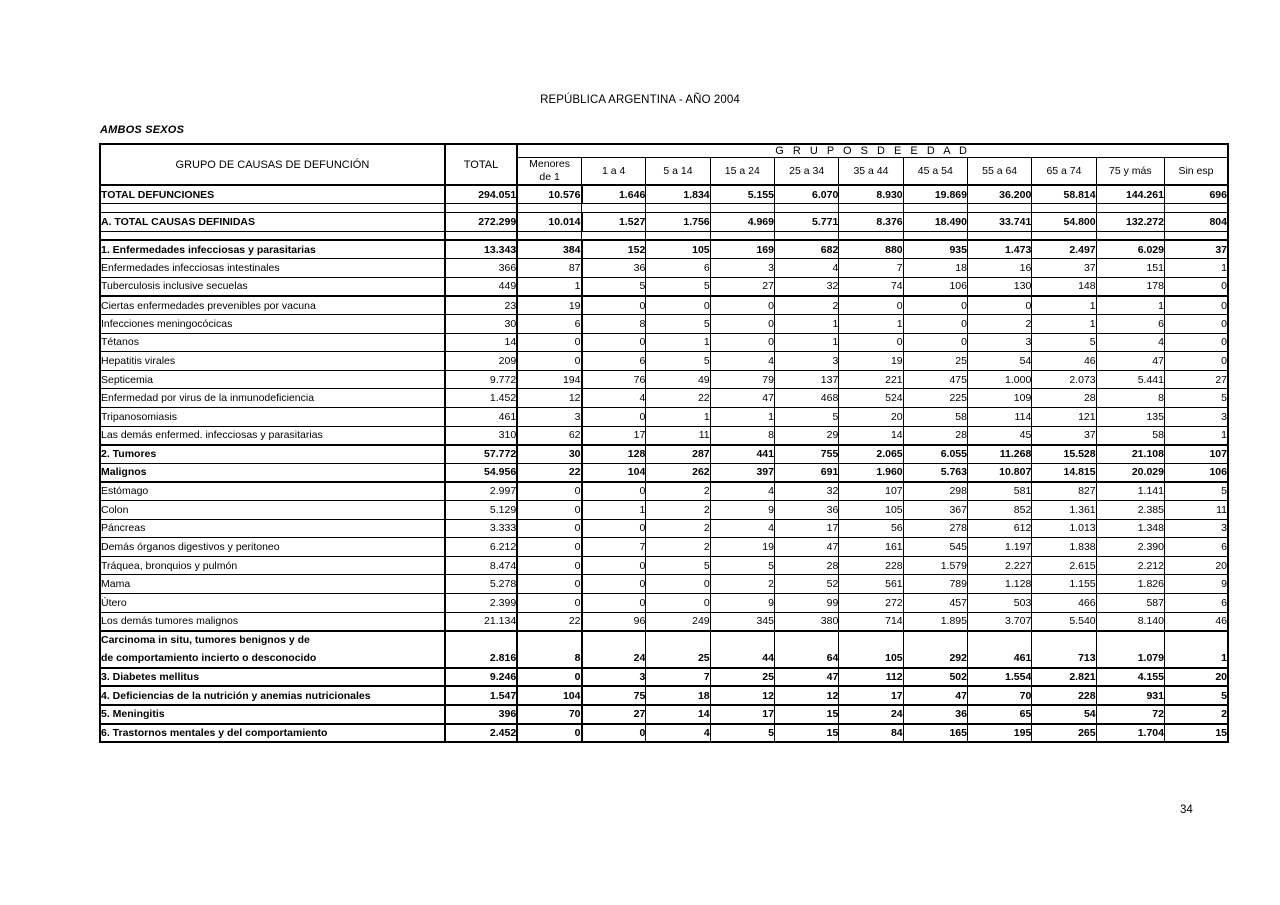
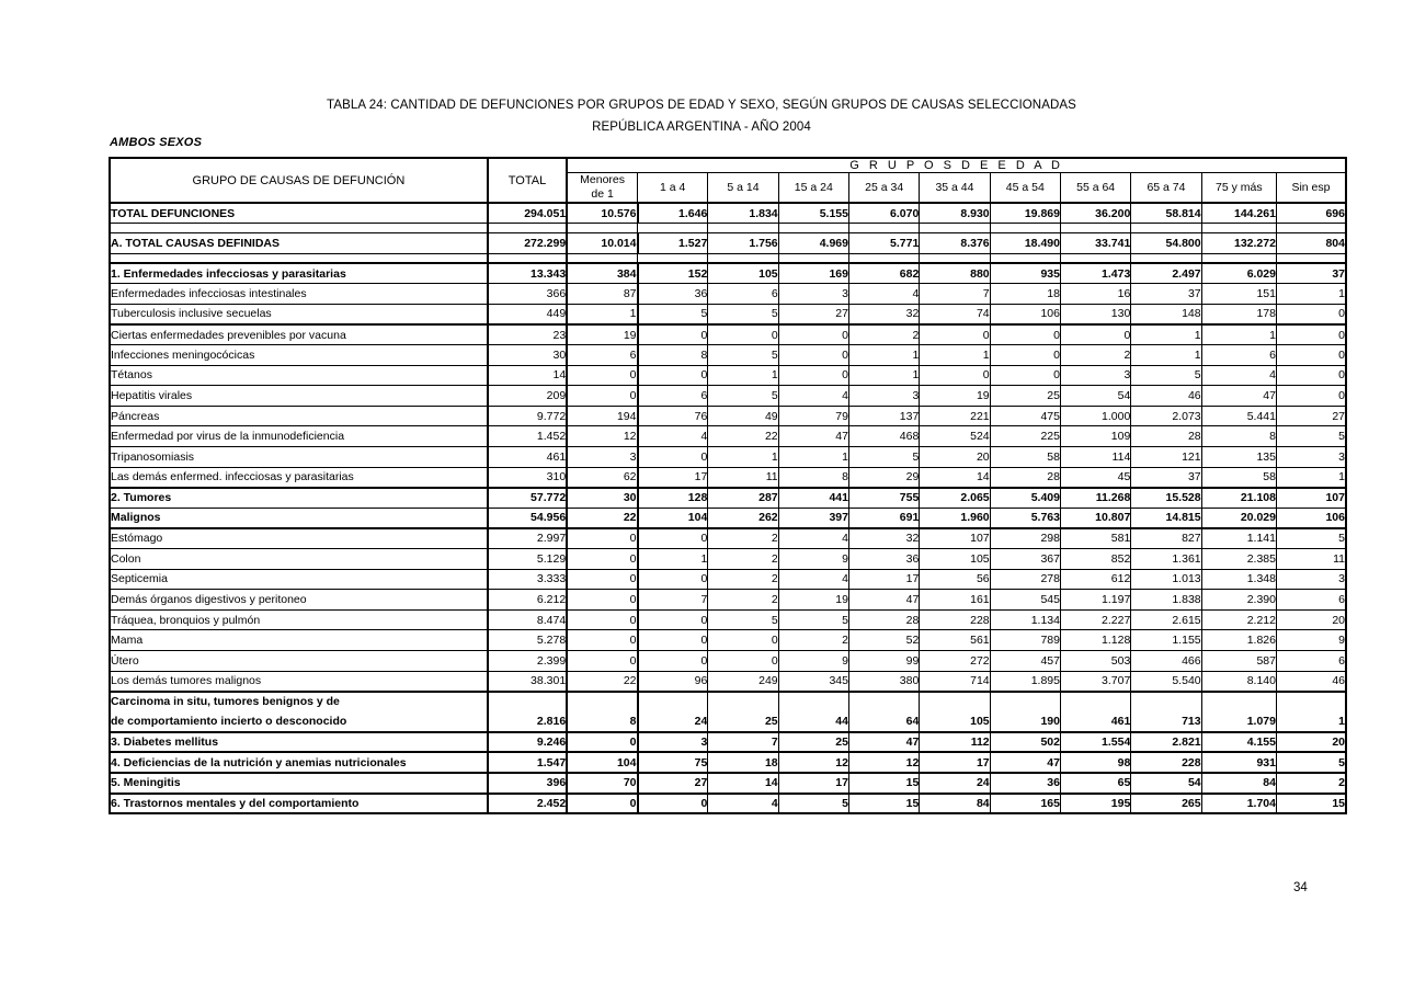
+ TABLA 24: CANTIDAD DE DEFUNCIONES POR GRUPOS DE EDAD Y SEXO, SEGÚN GRUPOS DE CAUSAS SELECCIONADAS
  REPÚBLICA ARGENTINA - AÑO 2004
  AMBOS SEXOS
  GRUPO DE CAUSAS DE DEFUNCIÓN	TOTAL	G R U P O S D E E D A D
  Menores de 1	1 a 4	5 a 14	15 a 24	25 a 34	35 a 44	45 a 54	55 a 64	65 a 74	75 y más	Sin esp
  TOTAL DEFUNCIONES	294.051	10.576	1.646	1.834	5.155	6.070	8.930	19.869	36.200	58.814	144.261	696
  A. TOTAL CAUSAS DEFINIDAS	272.299	10.014	1.527	1.756	4.969	5.771	8.376	18.490	33.741	54.800	132.272	804
  1. Enfermedades infecciosas y parasitarias	13.343	384	152	105	169	682	880	935	1.473	2.497	6.029	37
  Enfermedades infecciosas intestinales	366	87	36	6	3	4	7	18	16	37	151	1
  Tuberculosis inclusive secuelas	449	1	5	5	27	32	74	106	130	148	178	0
  Ciertas enfermedades prevenibles por vacuna	23	19	0	0	0	2	0	0	0	1	1	0
  Infecciones meningocócicas	30	6	8	5	0	1	1	0	2	1	6	0
  Tétanos	14	0	0	1	0	1	0	0	3	5	4	0
  Hepatitis virales	209	0	6	5	4	3	19	25	54	46	47	0
- Septicemia	9.772	194	76	49	79	137	221	475	1.000	2.073	5.441	27
+ Páncreas	9.772	194	76	49	79	137	221	475	1.000	2.073	5.441	27
  Enfermedad por virus de la inmunodeficiencia	1.452	12	4	22	47	468	524	225	109	28	8	5
  Tripanosomiasis	461	3	0	1	1	5	20	58	114	121	135	3
  Las demás enfermed. infecciosas y parasitarias	310	62	17	11	8	29	14	28	45	37	58	1
- 2. Tumores	57.772	30	128	287	441	755	2.065	6.055	11.268	15.528	21.108	107
+ 2. Tumores	57.772	30	128	287	441	755	2.065	5.409	11.268	15.528	21.108	107
  Malignos	54.956	22	104	262	397	691	1.960	5.763	10.807	14.815	20.029	106
  Estómago	2.997	0	0	2	4	32	107	298	581	827	1.141	5
  Colon	5.129	0	1	2	9	36	105	367	852	1.361	2.385	11
- Páncreas	3.333	0	0	2	4	17	56	278	612	1.013	1.348	3
+ Septicemia	3.333	0	0	2	4	17	56	278	612	1.013	1.348	3
  Demás órganos digestivos y peritoneo	6.212	0	7	2	19	47	161	545	1.197	1.838	2.390	6
- Tráquea, bronquios y pulmón	8.474	0	0	5	5	28	228	1.579	2.227	2.615	2.212	20
+ Tráquea, bronquios y pulmón	8.474	0	0	5	5	28	228	1.134	2.227	2.615	2.212	20
  Mama	5.278	0	0	0	2	52	561	789	1.128	1.155	1.826	9
  Útero	2.399	0	0	0	9	99	272	457	503	466	587	6
- Los demás tumores malignos	21.134	22	96	249	345	380	714	1.895	3.707	5.540	8.140	46
+ Los demás tumores malignos	38.301	22	96	249	345	380	714	1.895	3.707	5.540	8.140	46
  Carcinoma in situ, tumores benignos y de
- de comportamiento incierto o desconocido	2.816	8	24	25	44	64	105	292	461	713	1.079	1
+ de comportamiento incierto o desconocido	2.816	8	24	25	44	64	105	190	461	713	1.079	1
  3. Diabetes mellitus	9.246	0	3	7	25	47	112	502	1.554	2.821	4.155	20
- 4. Deficiencias de la nutrición y anemias nutricionales	1.547	104	75	18	12	12	17	47	70	228	931	5
+ 4. Deficiencias de la nutrición y anemias nutricionales	1.547	104	75	18	12	12	17	47	98	228	931	5
- 5. Meningitis	396	70	27	14	17	15	24	36	65	54	72	2
+ 5. Meningitis	396	70	27	14	17	15	24	36	65	54	84	2
  6. Trastornos mentales y del comportamiento	2.452	0	0	4	5	15	84	165	195	265	1.704	15
  34
